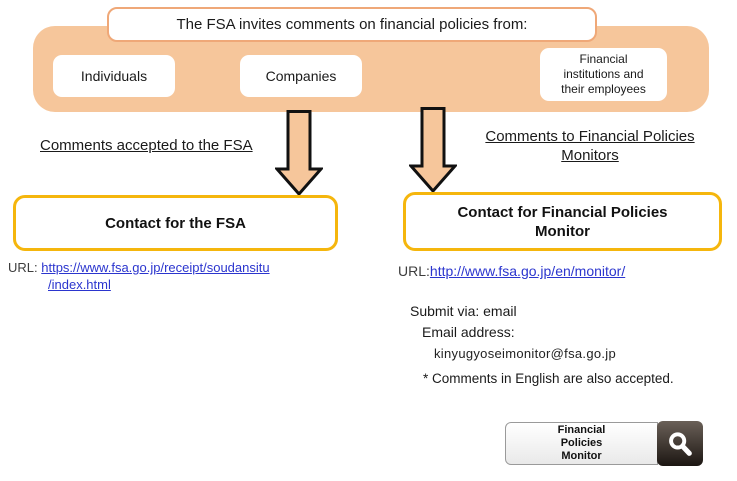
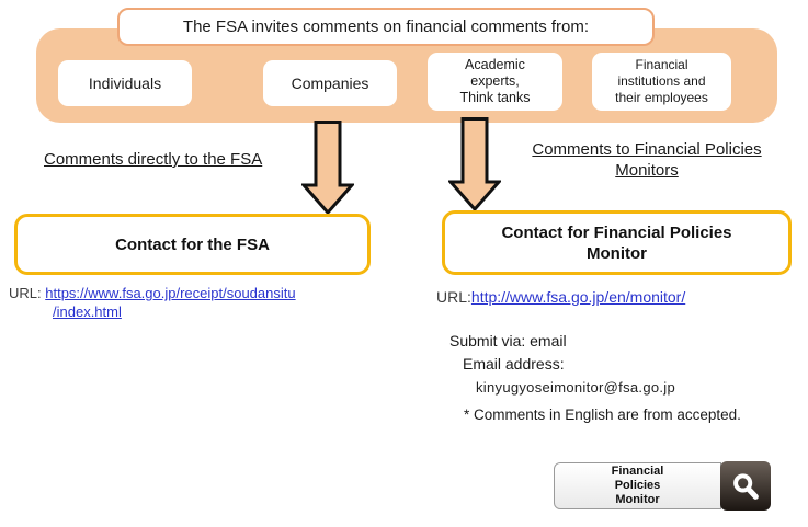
- The FSA invites comments on financial policies from:
+ The FSA invites comments on financial comments from:
  Individuals
  Companies
+ Academic
+ experts,
+ Think tanks
  Financial
  institutions and
  their employees
- Comments accepted to the FSA
+ Comments directly to the FSA
  Comments to Financial Policies
  Monitors
  Contact for the FSA
  Contact for Financial Policies
  Monitor
  URL: https://www.fsa.go.jp/receipt/soudansitu
  /index.html
  URL:http://www.fsa.go.jp/en/monitor/
  Submit via: email
  Email address:
  kinyugyoseimonitor@fsa.go.jp
- * Comments in English are also accepted.
+ * Comments in English are from accepted.
  Financial
  Policies
  Monitor
